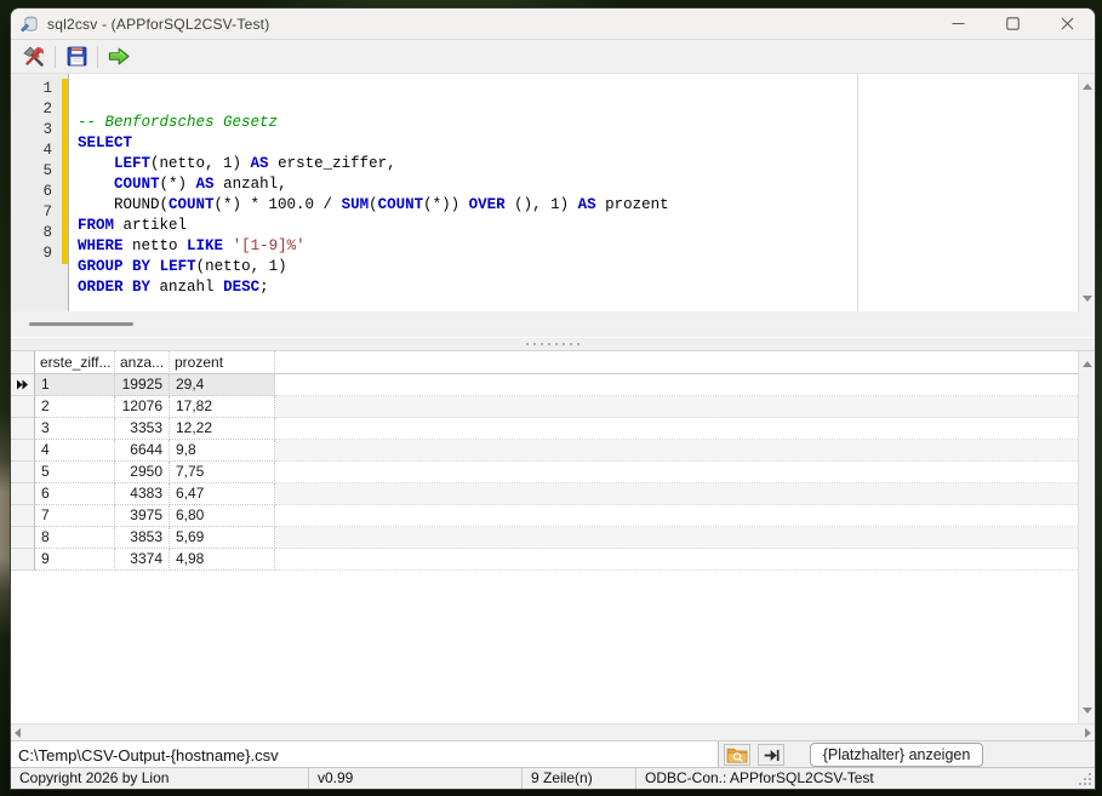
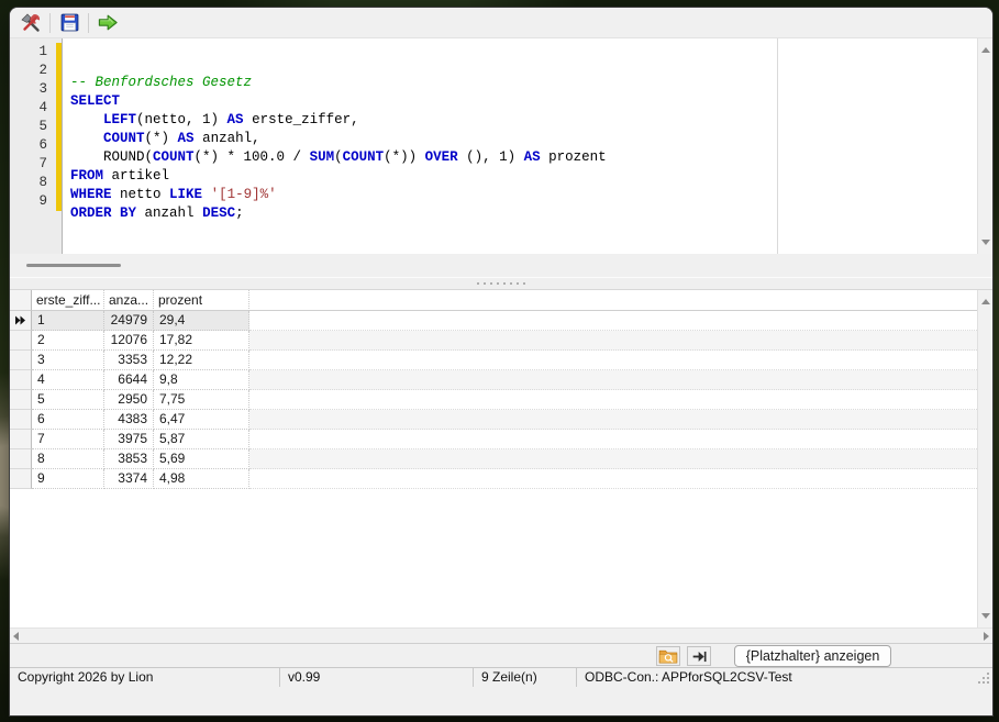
- sql2csv - (APPforSQL2CSV-Test)
  1
  2
  3
  4
  5
  6
  7
  8
  9
  -- Benfordsches Gesetz
  SELECT
  LEFT(netto, 1) AS erste_ziffer,
  COUNT(*) AS anzahl,
  ROUND(COUNT(*) * 100.0 / SUM(COUNT(*)) OVER (), 1) AS prozent
  FROM artikel
  WHERE netto LIKE '[1-9]%'
- GROUP BY LEFT(netto, 1)
  ORDER BY anzahl DESC;
  erste_ziff...
  anza...
  prozent
  1
- 19925
+ 24979
  29,4
  2
  12076
  17,82
  3
  3353
  12,22
  4
  6644
  9,8
  5
  2950
  7,75
  6
  4383
  6,47
  7
  3975
- 6,80
+ 5,87
  8
  3853
  5,69
  9
  3374
  4,98
- C:\Temp\CSV-Output-{hostname}.csv
  {Platzhalter} anzeigen
  Copyright 2026 by Lion
  v0.99
  9 Zeile(n)
  ODBC-Con.: APPforSQL2CSV-Test
